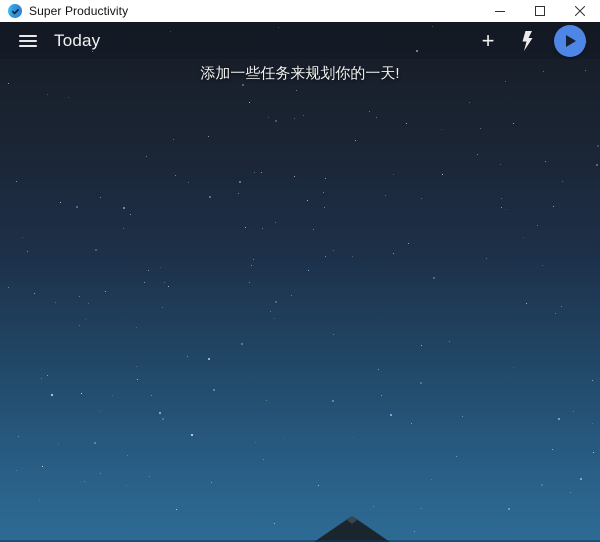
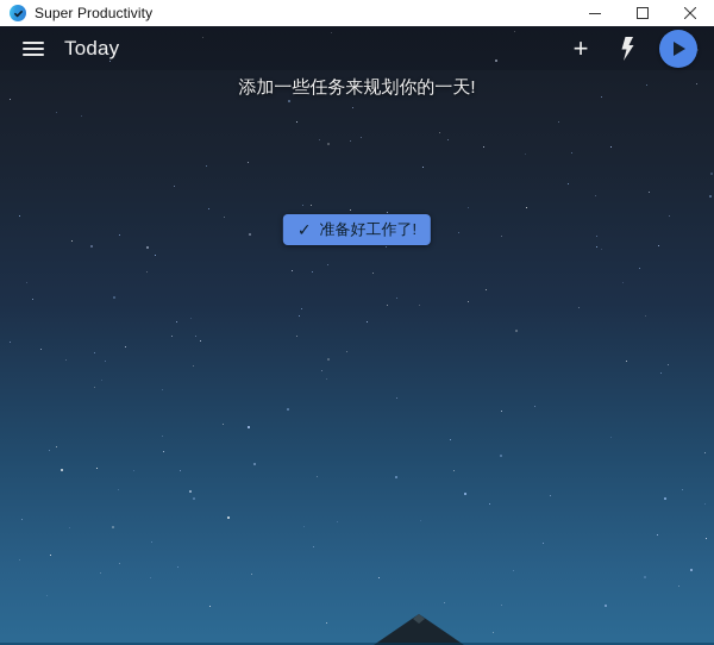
  Super Productivity
  Today
  +
  添加一些任务来规划你的一天!
+ ✓
+ 准备好工作了!
